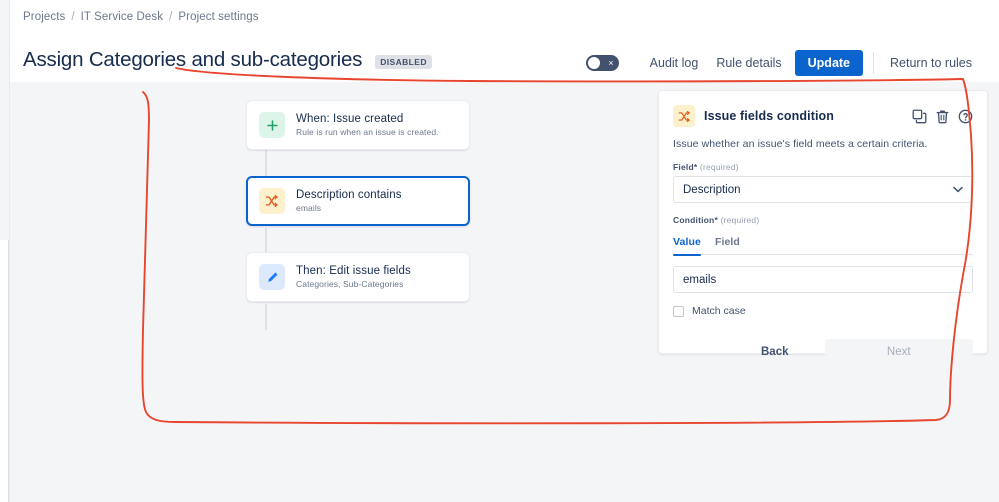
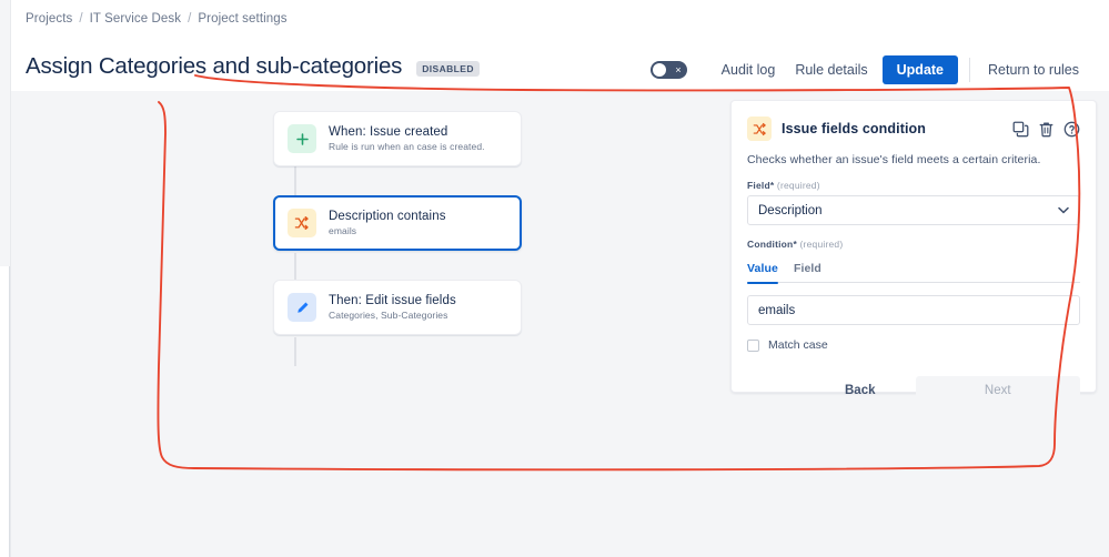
  Projects
  /
  IT Service Desk
  /
  Project settings
  Assign Categories and sub-categories
  DISABLED
  ×
  Audit log
  Rule details
  Update
  Return to rules
  When: Issue created
- Rule is run when an issue is created.
+ Rule is run when an case is created.
  Description contains
  emails
  Then: Edit issue fields
  Categories, Sub-Categories
  Issue fields condition
- Issue whether an issue's field meets a certain criteria.
+ Checks whether an issue's field meets a certain criteria.
  Field* (required)
  Description
  Condition* (required)
  Value
  Field
  emails
  Match case
  Back
  Next
